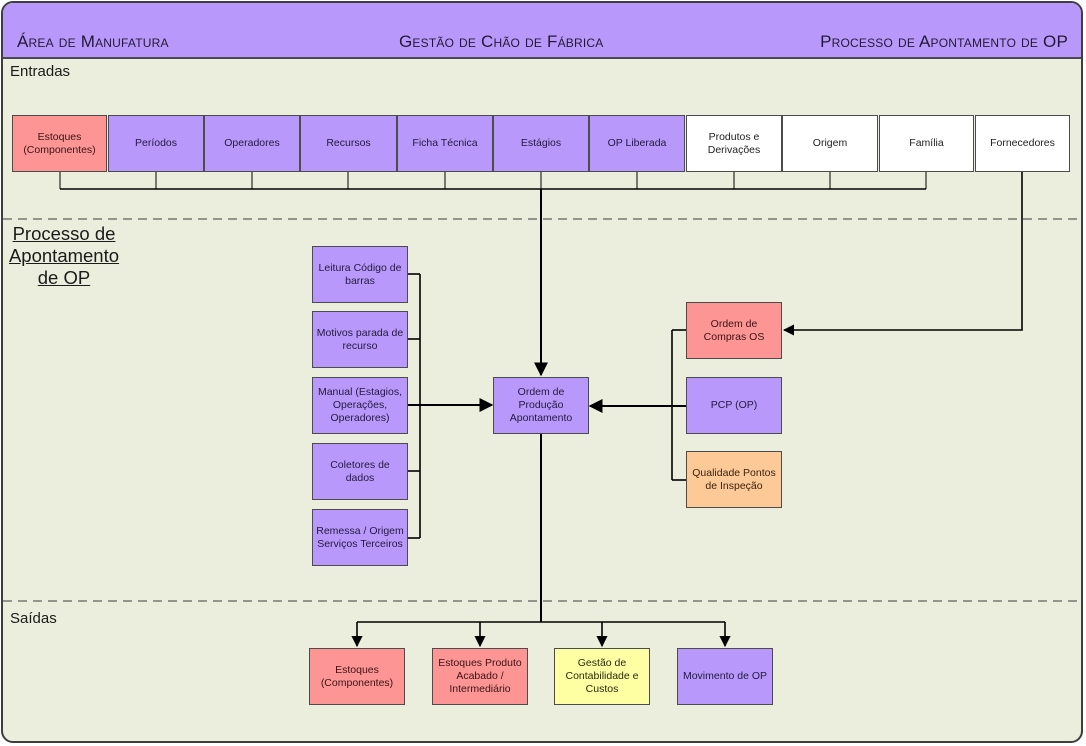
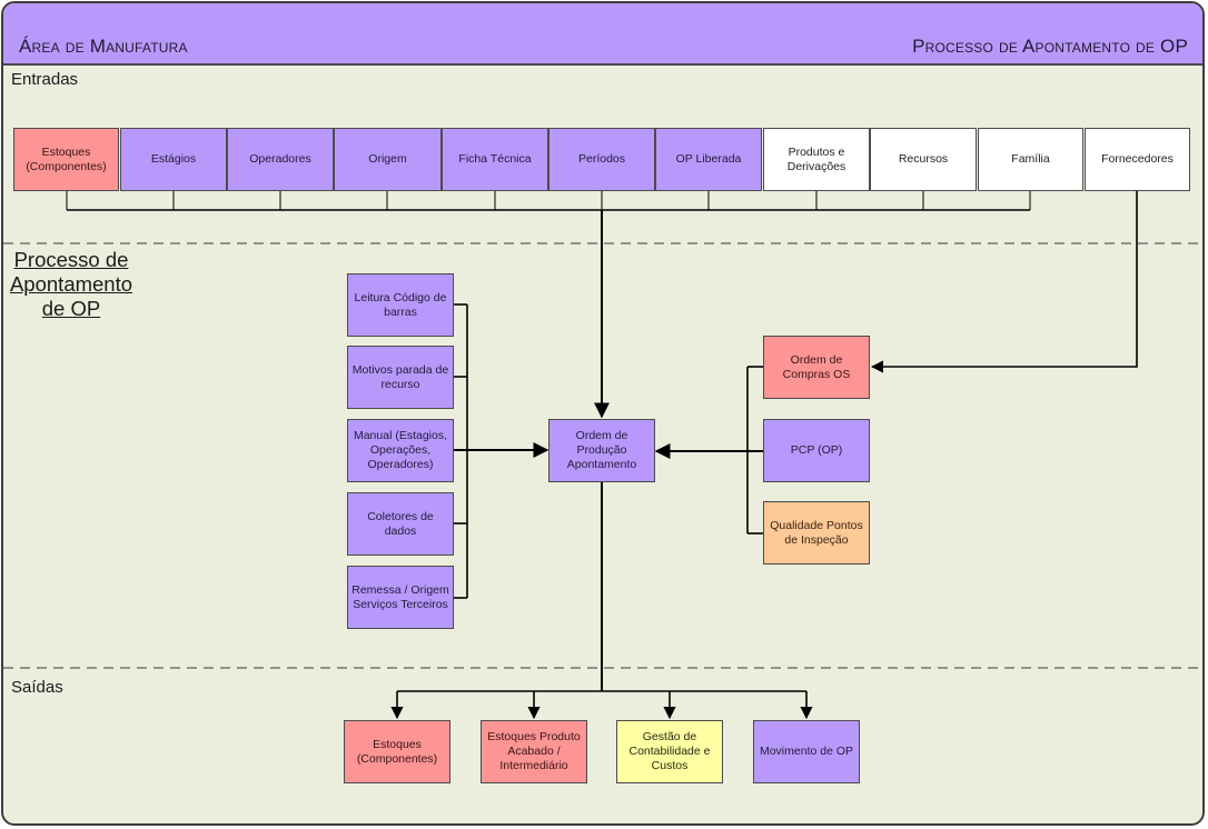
  Área de Manufatura
- Gestão de Chão de Fábrica
  Processo de Apontamento de OP
  Entradas
  Processo de Apontamento de OP
  Saídas
  Estoques (Componentes)
- Períodos
+ Estágios
  Operadores
- Recursos
+ Origem
  Ficha Técnica
- Estágios
+ Períodos
  OP Liberada
  Produtos e Derivações
- Origem
+ Recursos
  Família
  Fornecedores
  Leitura Código de barras
  Motivos parada de recurso
  Manual (Estagios, Operações, Operadores)
  Coletores de dados
  Remessa / Origem Serviços Terceiros
  Ordem de Produção Apontamento
  Ordem de Compras OS
  PCP (OP)
  Qualidade Pontos de Inspeção
  Estoques (Componentes)
  Estoques Produto Acabado / Intermediário
  Gestão de Contabilidade e Custos
  Movimento de OP
